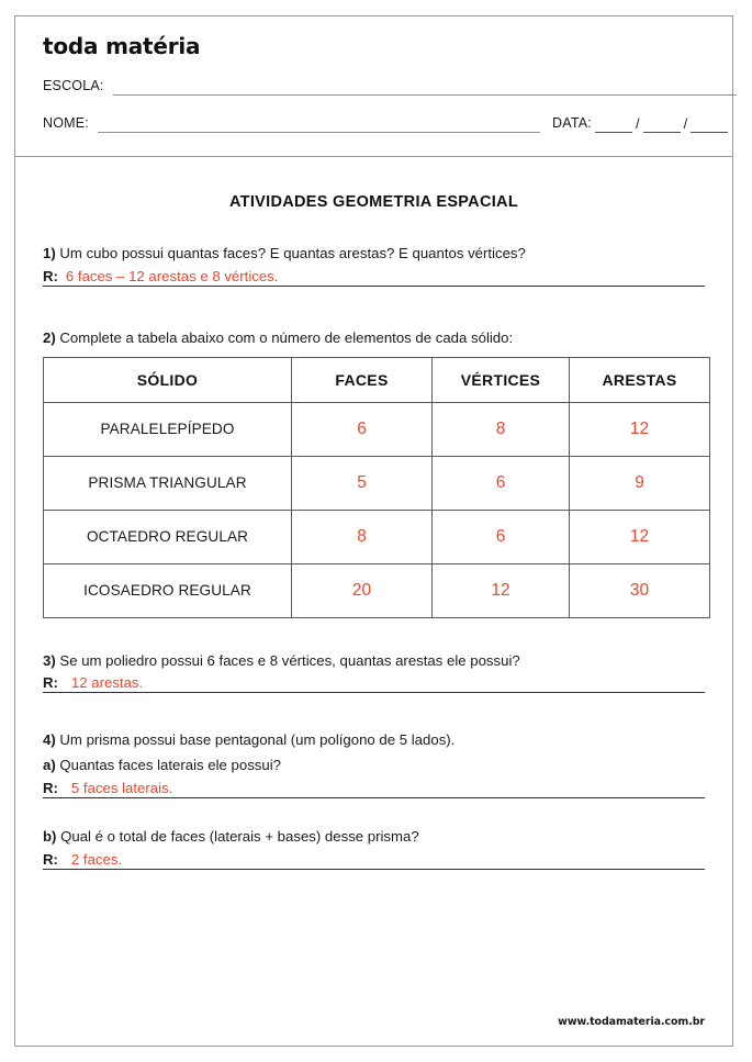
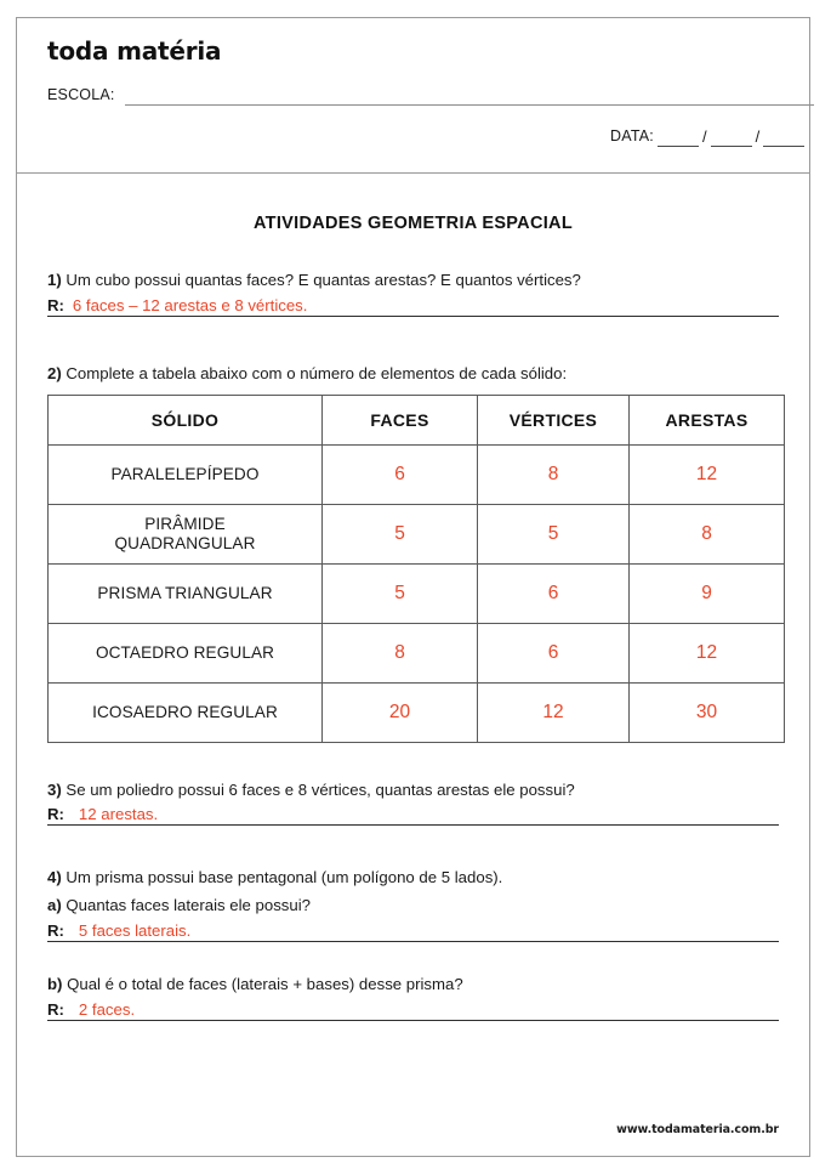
  toda matéria
  ESCOLA:
- NOME:
  DATA:
  /
  /
  ATIVIDADES GEOMETRIA ESPACIAL
  1) Um cubo possui quantas faces? E quantas arestas? E quantos vértices?
  R:
  6 faces – 12 arestas e 8 vértices.
  2) Complete a tabela abaixo com o número de elementos de cada sólido:
  SÓLIDO	FACES	VÉRTICES	ARESTAS
  PARALELEPÍPEDO	6	8	12
+ PIRÂMIDEQUADRANGULAR	5	5	8
  PRISMA TRIANGULAR	5	6	9
  OCTAEDRO REGULAR	8	6	12
  ICOSAEDRO REGULAR	20	12	30
  3) Se um poliedro possui 6 faces e 8 vértices, quantas arestas ele possui?
  R:
  12 arestas.
  4) Um prisma possui base pentagonal (um polígono de 5 lados).
  a) Quantas faces laterais ele possui?
  R:
  5 faces laterais.
  b) Qual é o total de faces (laterais + bases) desse prisma?
  R:
  2 faces.
  www.todamateria.com.br
